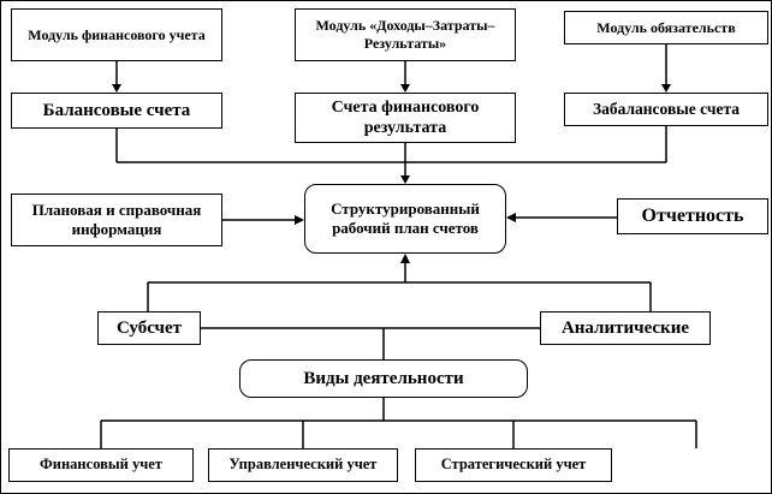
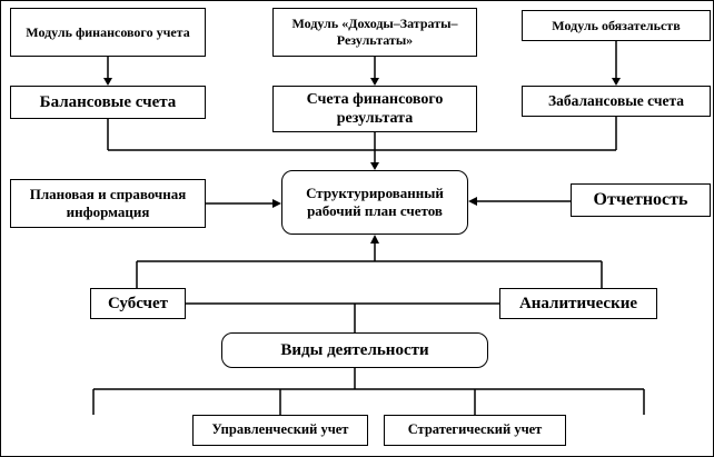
  Модуль финансового учета
  Модуль «Доходы–Затраты–Результаты»
  Модуль обязательств
  Балансовые счета
  Счета финансового результата
  Забалансовые счета
  Плановая и справочная информация
  Структурированный рабочий план счетов
  Отчетность
  Субсчет
  Аналитические
  Виды деятельности
- Финансовый учет
  Управленческий учет
  Стратегический учет
